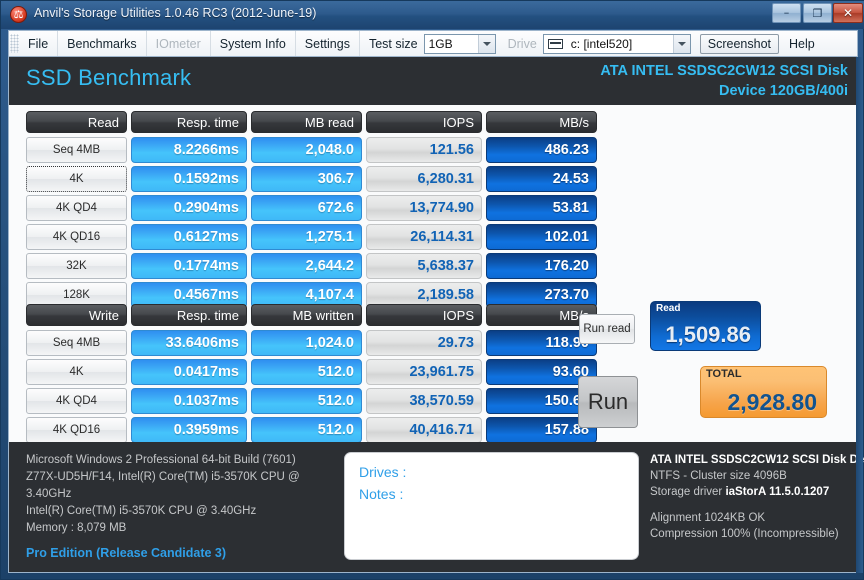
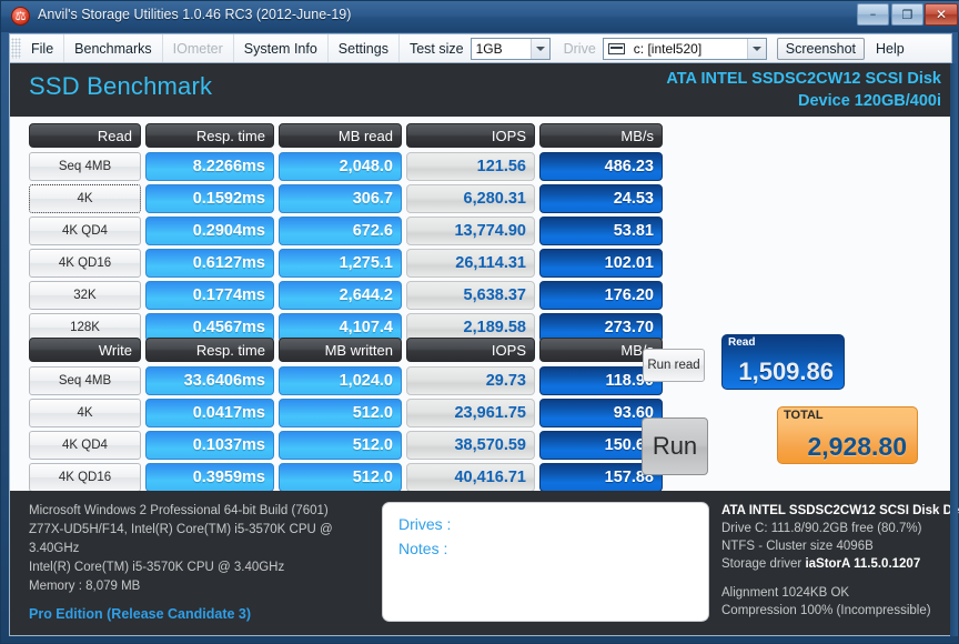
  ⚖
  Anvil's Storage Utilities 1.0.46 RC3 (2012-June-19)
  –
  ❐
  ✕
  File
  Benchmarks
  IOmeter
  System Info
  Settings
  Test size
  1GB
  Drive
  c: [intel520]
  Screenshot
  Help
  SSD Benchmark
  ATA INTEL SSDSC2CW12 SCSI Disk
  Device 120GB/400i
  Read
  Resp. time
  MB read
  IOPS
  MB/s
  Seq 4MB
  8.2266ms
  2,048.0
  121.56
  486.23
  4K
  0.1592ms
  306.7
  6,280.31
  24.53
  4K QD4
  0.2904ms
  672.6
  13,774.90
  53.81
  4K QD16
  0.6127ms
  1,275.1
  26,114.31
  102.01
  32K
  0.1774ms
  2,644.2
  5,638.37
  176.20
  128K
  0.4567ms
  4,107.4
  2,189.58
  273.70
  Write
  Resp. time
  MB written
  IOPS
  Seq 4MB
  33.6406ms
  1,024.0
  29.73
  118.9
  4K
  0.0417ms
  512.0
  23,961.75
  93.60
  4K QD4
  0.1037ms
  512.0
  38,570.59
  150.6
  4K QD16
  0.3959ms
  512.0
  40,416.71
  157.88
  Run read
  Run
  Read
  1,509.86
  TOTAL
  2,928.80
  Microsoft Windows 2 Professional 64-bit Build (7601)
  Z77X-UD5H/F14, Intel(R) Core(TM) i5-3570K CPU @ 3.40GHz
  Intel(R) Core(TM) i5-3570K CPU @ 3.40GHz
  Memory : 8,079 MB
  Pro Edition (Release Candidate 3)
  Drives :
  Notes :
  ATA INTEL SSDSC2CW12 SCSI Disk D
+ Drive C: 111.8/90.2GB free (80.7%)
  NTFS - Cluster size 4096B
  Storage driver iaStorA 11.5.0.1207
  Alignment 1024KB OK
  Compression 100% (Incompressible)
